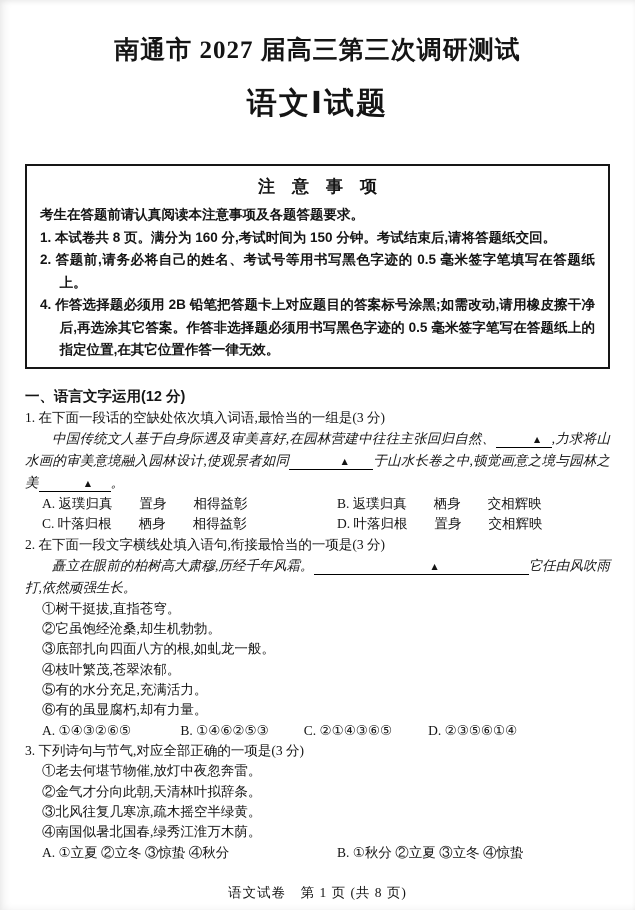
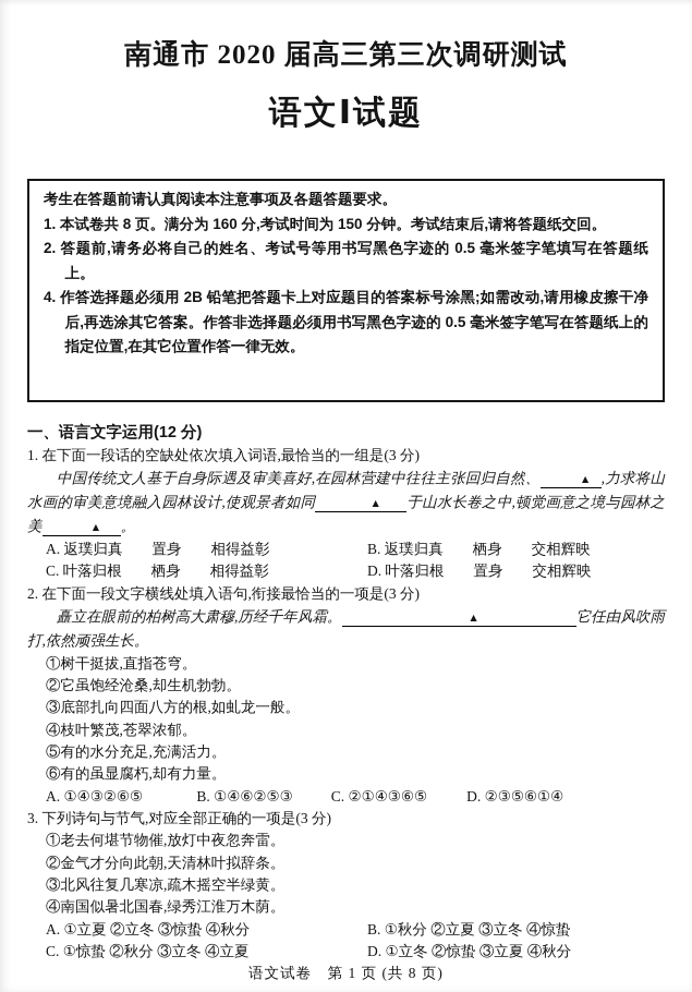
- 南通市 2027 届高三第三次调研测试
+ 南通市 2020 届高三第三次调研测试
  语文Ⅰ试题
- 注 意 事 项
  考生在答题前请认真阅读本注意事项及各题答题要求。
  1. 本试卷共 8 页。满分为 160 分,考试时间为 150 分钟。考试结束后,请将答题纸交回。
  2. 答题前,请务必将自己的姓名、考试号等用书写黑色字迹的 0.5 毫米签字笔填写在答题纸上。
  4. 作答选择题必须用 2B 铅笔把答题卡上对应题目的答案标号涂黑;如需改动,请用橡皮擦干净后,再选涂其它答案。作答非选择题必须用书写黑色字迹的 0.5 毫米签字笔写在答题纸上的指定位置,在其它位置作答一律无效。
  一、语言文字运用(12 分)
  1. 在下面一段话的空缺处依次填入词语,最恰当的一组是(3 分)
  中国传统文人基于自身际遇及审美喜好,在园林营建中往往主张回归自然、 ▲ ,力求将山水画的审美意境融入园林设计,使观景者如同 ▲ 于山水长卷之中,顿觉画意之境与园林之美 ▲ 。
  A. 返璞归真 置身 相得益彰
  B. 返璞归真 栖身 交相辉映
  C. 叶落归根 栖身 相得益彰
  D. 叶落归根 置身 交相辉映
  2. 在下面一段文字横线处填入语句,衔接最恰当的一项是(3 分)
  矗立在眼前的柏树高大肃穆,历经千年风霜。 ▲ 它任由风吹雨打,依然顽强生长。
  ①树干挺拔,直指苍穹。
  ②它虽饱经沧桑,却生机勃勃。
  ③底部扎向四面八方的根,如虬龙一般。
  ④枝叶繁茂,苍翠浓郁。
  ⑤有的水分充足,充满活力。
  ⑥有的虽显腐朽,却有力量。
  A. ①④③②⑥⑤ B. ①④⑥②⑤③ C. ②①④③⑥⑤ D. ②③⑤⑥①④
  3. 下列诗句与节气,对应全部正确的一项是(3 分)
  ①老去何堪节物催,放灯中夜忽奔雷。
  ②金气才分向此朝,天清林叶拟辞条。
  ③北风往复几寒凉,疏木摇空半绿黄。
  ④南国似暑北国春,绿秀江淮万木荫。
  A. ①立夏 ②立冬 ③惊蛰 ④秋分
  B. ①秋分 ②立夏 ③立冬 ④惊蛰
+ C. ①惊蛰 ②秋分 ③立冬 ④立夏
+ D. ①立冬 ②惊蛰 ③立夏 ④秋分
  语文试卷 第 1 页 (共 8 页)
